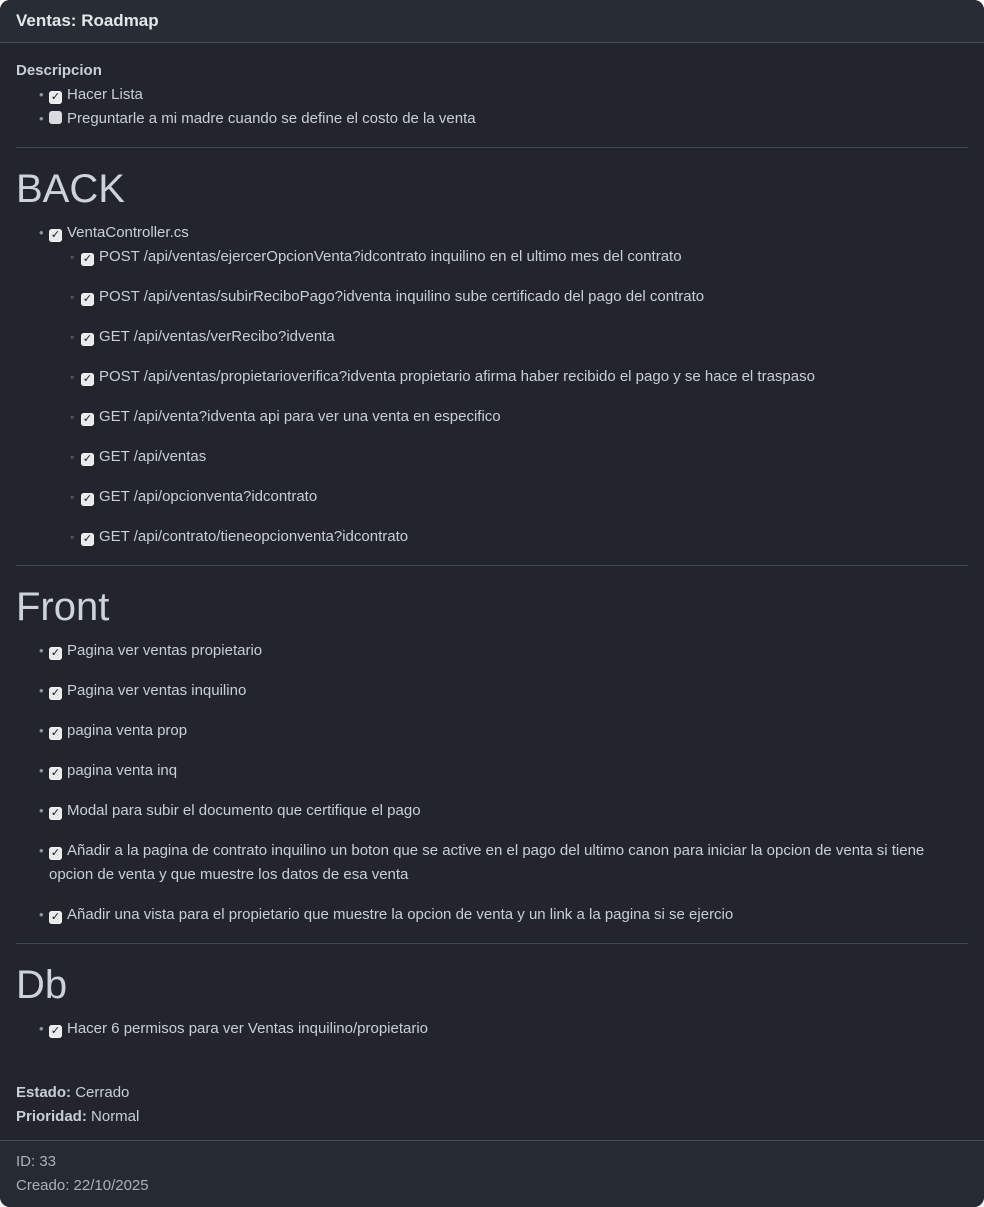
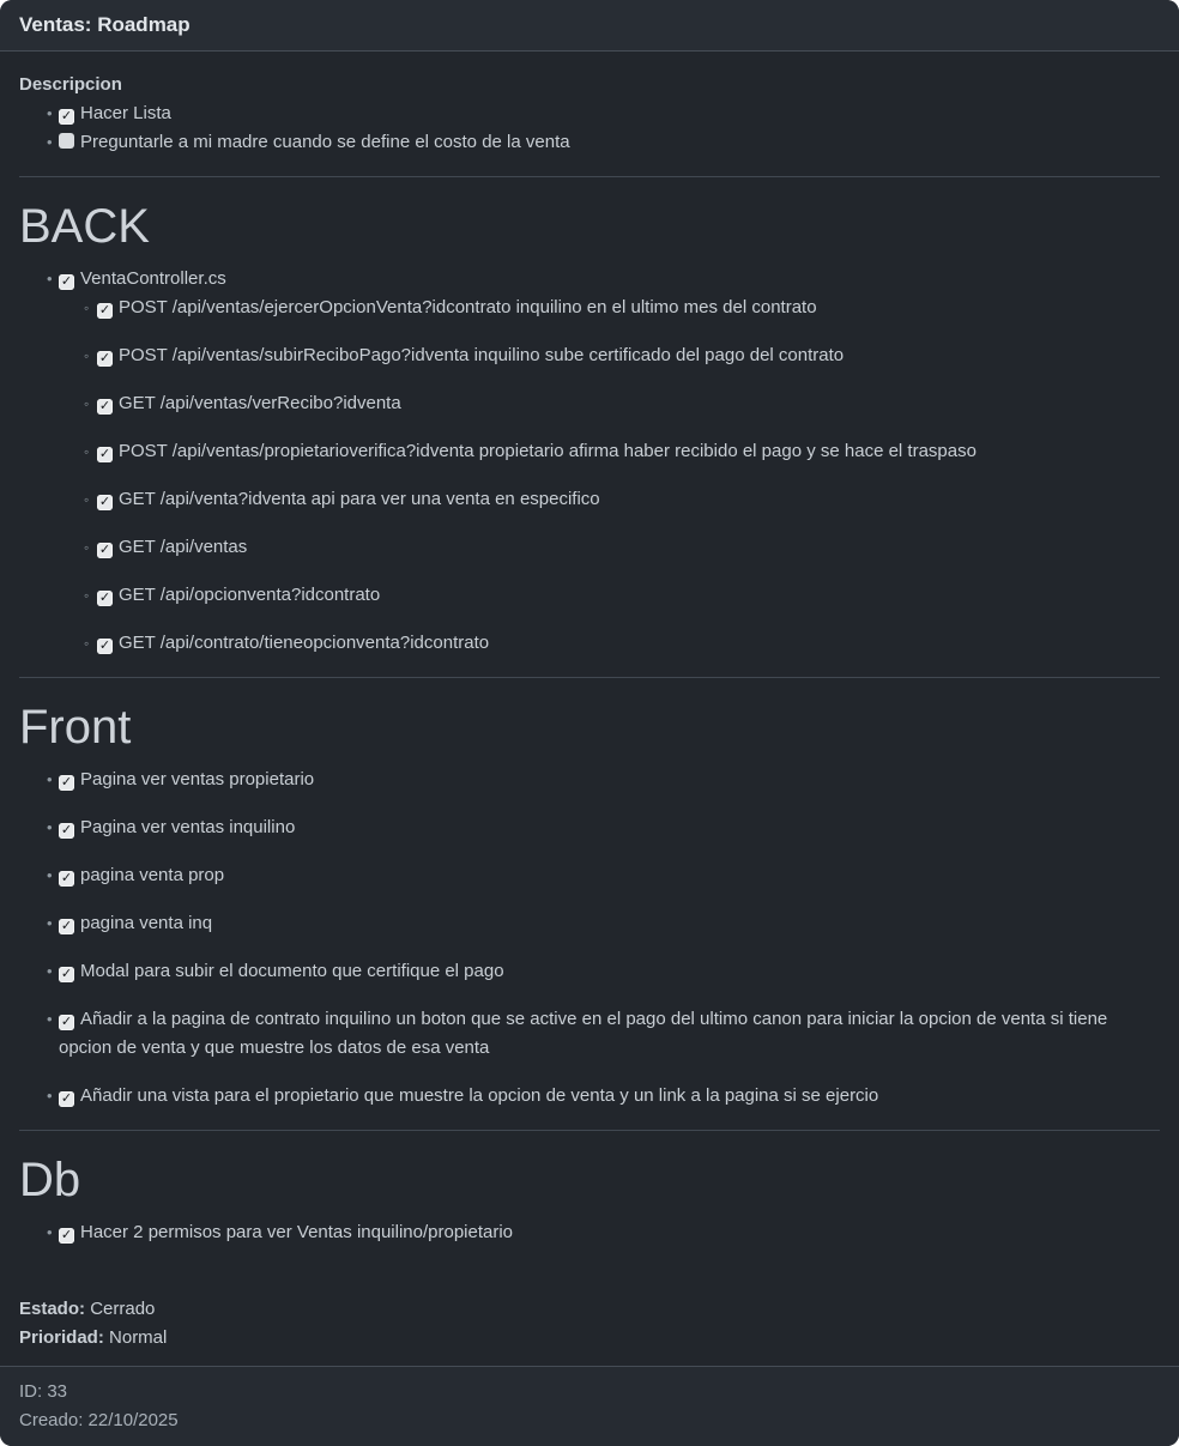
  Ventas: Roadmap
  Descripcion
  ✓ Hacer Lista
  Preguntarle a mi madre cuando se define el costo de la venta
  BACK
  ✓ VentaController.cs
  ✓ POST /api/ventas/ejercerOpcionVenta?idcontrato inquilino en el ultimo mes del contrato
  ✓ POST /api/ventas/subirReciboPago?idventa inquilino sube certificado del pago del contrato
  ✓ GET /api/ventas/verRecibo?idventa
  ✓ POST /api/ventas/propietarioverifica?idventa propietario afirma haber recibido el pago y se hace el traspaso
  ✓ GET /api/venta?idventa api para ver una venta en especifico
  ✓ GET /api/ventas
  ✓ GET /api/opcionventa?idcontrato
  ✓ GET /api/contrato/tieneopcionventa?idcontrato
  Front
  ✓ Pagina ver ventas propietario
  ✓ Pagina ver ventas inquilino
  ✓ pagina venta prop
  ✓ pagina venta inq
  ✓ Modal para subir el documento que certifique el pago
  ✓ Añadir a la pagina de contrato inquilino un boton que se active en el pago del ultimo canon para iniciar la opcion de venta si tiene opcion de venta y que muestre los datos de esa venta
  ✓ Añadir una vista para el propietario que muestre la opcion de venta y un link a la pagina si se ejercio
  Db
- ✓ Hacer 6 permisos para ver Ventas inquilino/propietario
+ ✓ Hacer 2 permisos para ver Ventas inquilino/propietario
  Estado: Cerrado
  Prioridad: Normal
  ID: 33
  Creado: 22/10/2025
